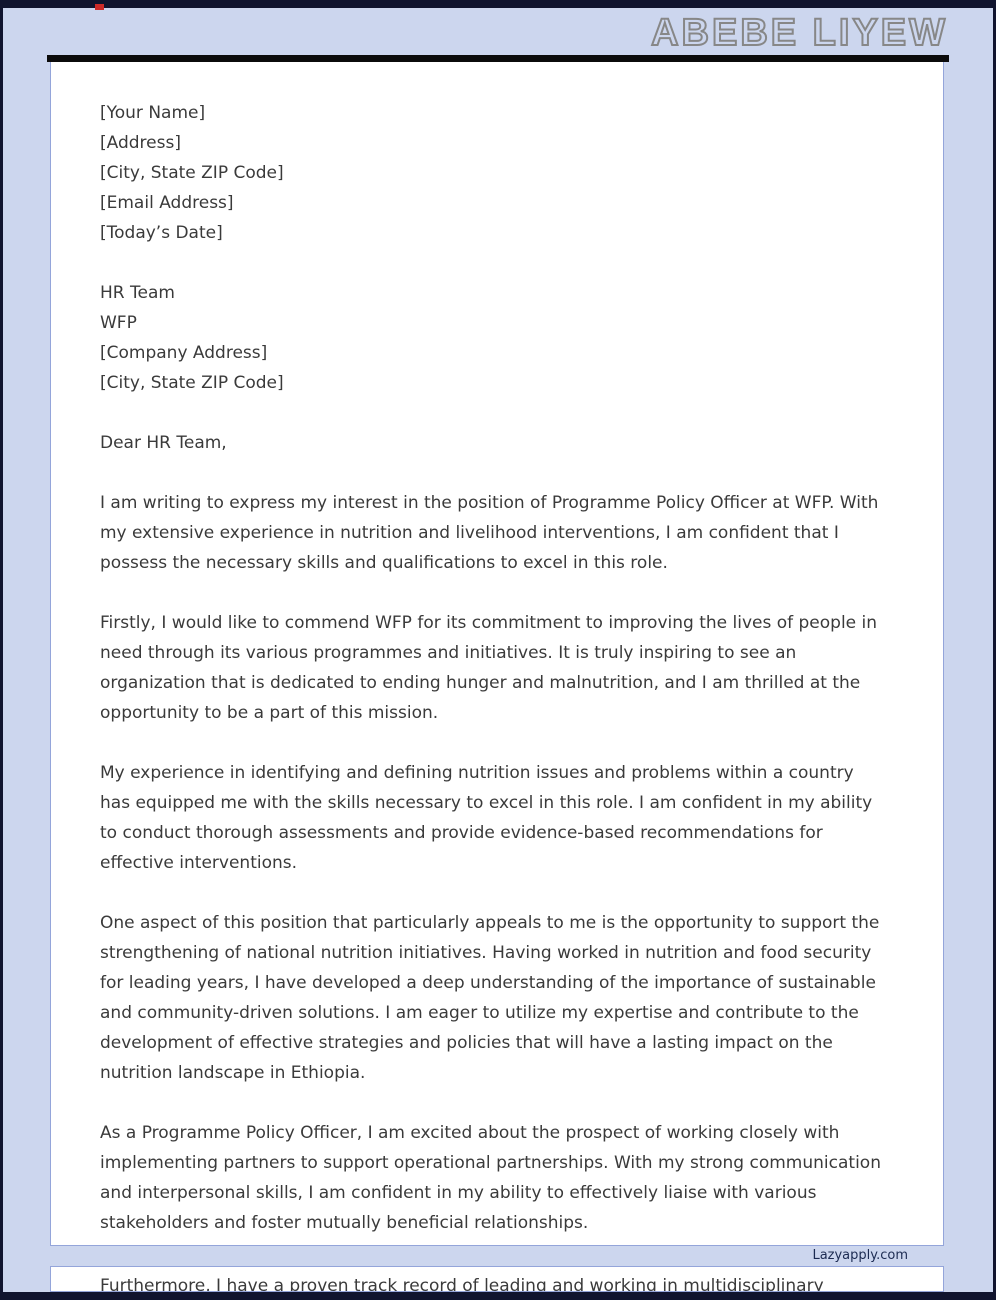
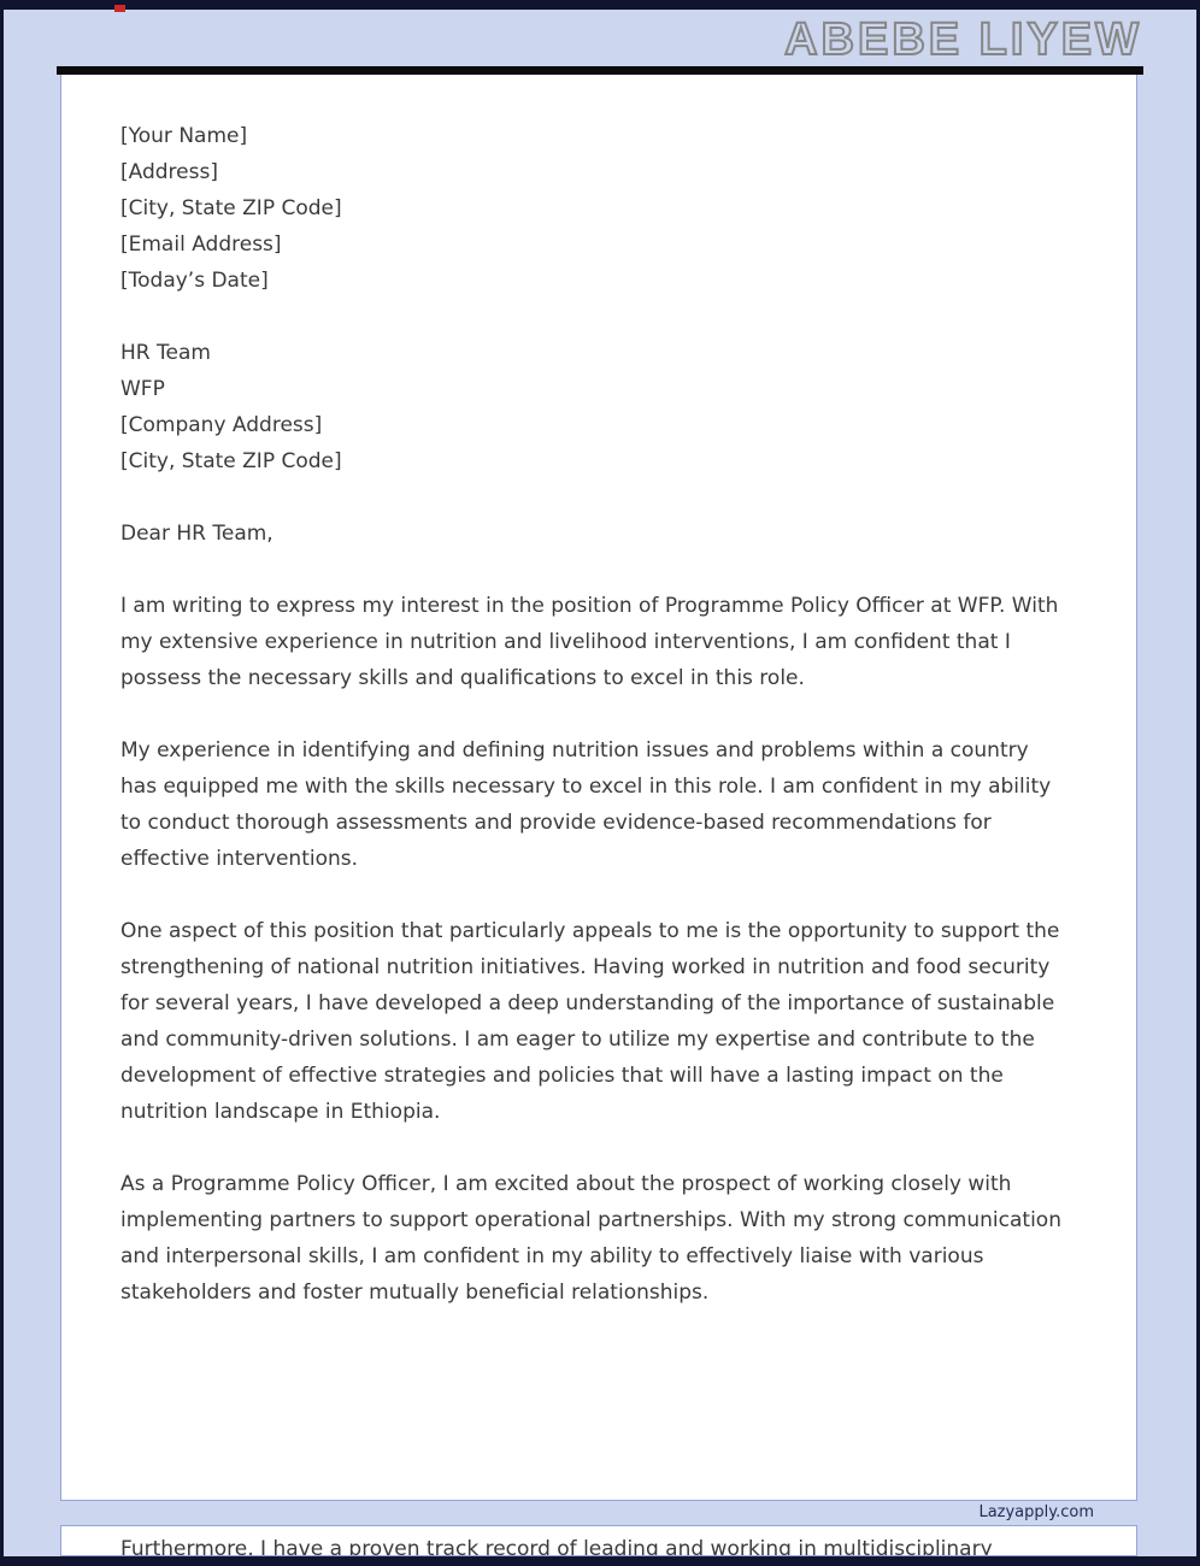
  ABEBE LIYEW
  [Your Name]
  [Address]
  [City, State ZIP Code]
  [Email Address]
  [Today’s Date]
  HR Team
  WFP
  [Company Address]
  [City, State ZIP Code]
  Dear HR Team,
  I am writing to express my interest in the position of Programme Policy Officer at WFP. With my extensive experience in nutrition and livelihood interventions, I am confident that I possess the necessary skills and qualifications to excel in this role.
- Firstly, I would like to commend WFP for its commitment to improving the lives of people in need through its various programmes and initiatives. It is truly inspiring to see an organization that is dedicated to ending hunger and malnutrition, and I am thrilled at the opportunity to be a part of this mission.
  My experience in identifying and defining nutrition issues and problems within a country has equipped me with the skills necessary to excel in this role. I am confident in my ability to conduct thorough assessments and provide evidence-based recommendations for effective interventions.
- One aspect of this position that particularly appeals to me is the opportunity to support the strengthening of national nutrition initiatives. Having worked in nutrition and food security for leading years, I have developed a deep understanding of the importance of sustainable and community-driven solutions. I am eager to utilize my expertise and contribute to the development of effective strategies and policies that will have a lasting impact on the nutrition landscape in Ethiopia.
+ One aspect of this position that particularly appeals to me is the opportunity to support the strengthening of national nutrition initiatives. Having worked in nutrition and food security for several years, I have developed a deep understanding of the importance of sustainable and community-driven solutions. I am eager to utilize my expertise and contribute to the development of effective strategies and policies that will have a lasting impact on the nutrition landscape in Ethiopia.
  As a Programme Policy Officer, I am excited about the prospect of working closely with implementing partners to support operational partnerships. With my strong communication and interpersonal skills, I am confident in my ability to effectively liaise with various stakeholders and foster mutually beneficial relationships.
  Lazyapply.com
  Furthermore, I have a proven track record of leading and working in multidisciplinary
